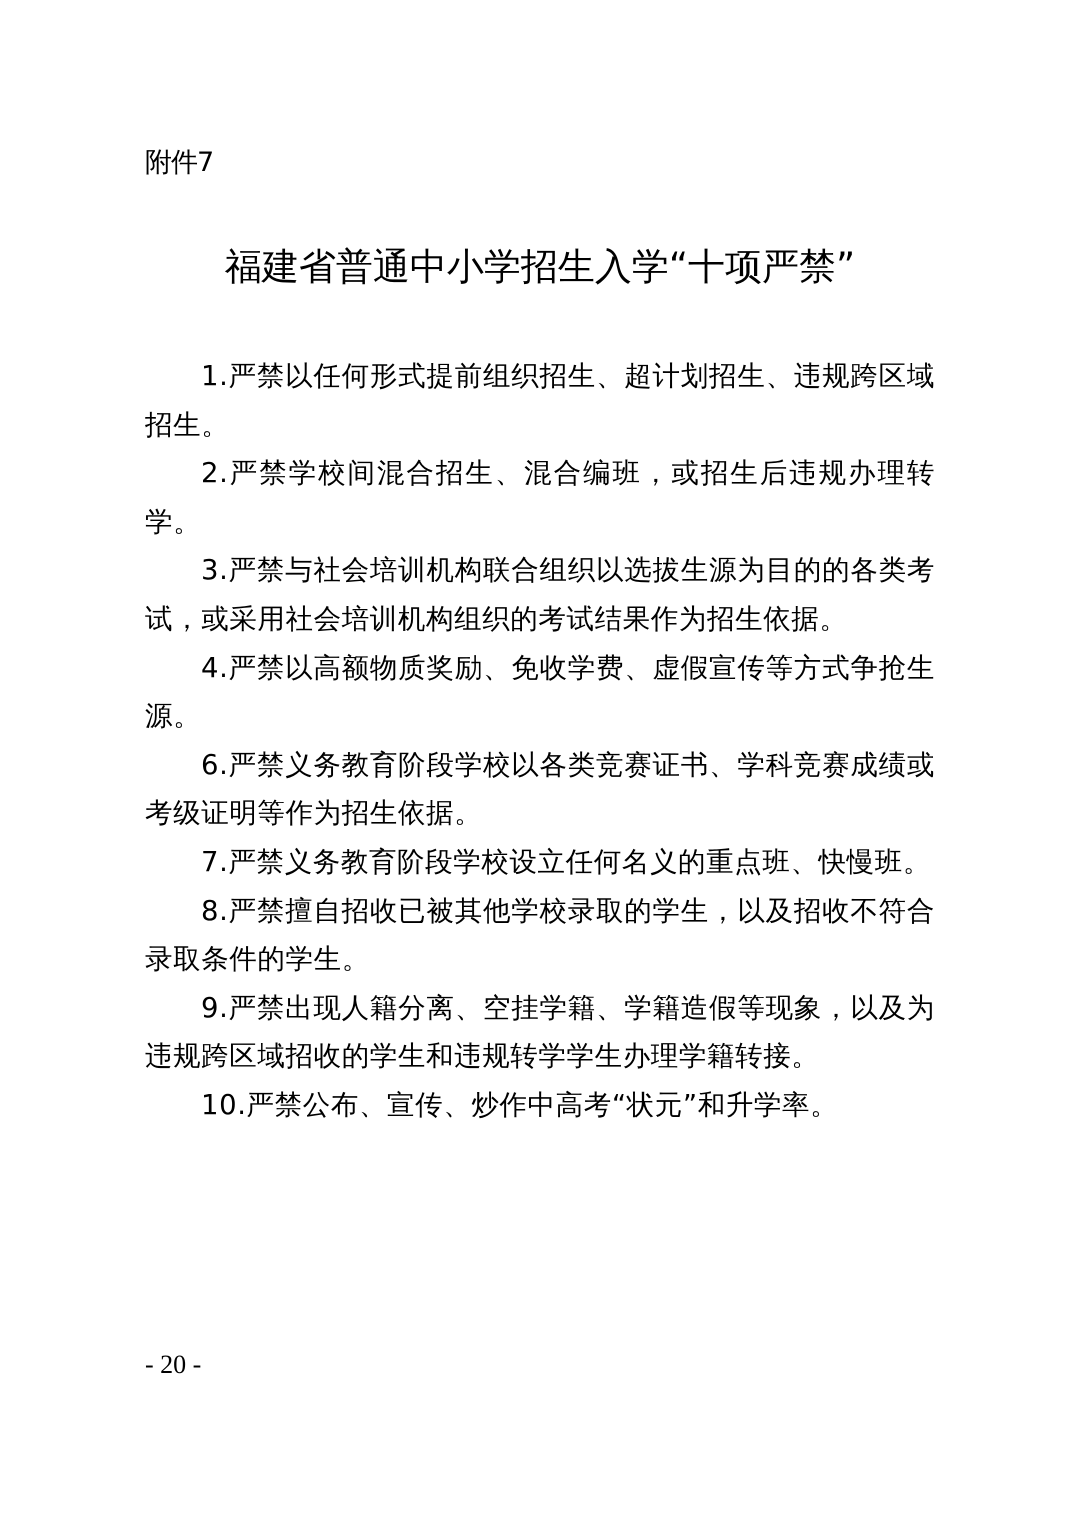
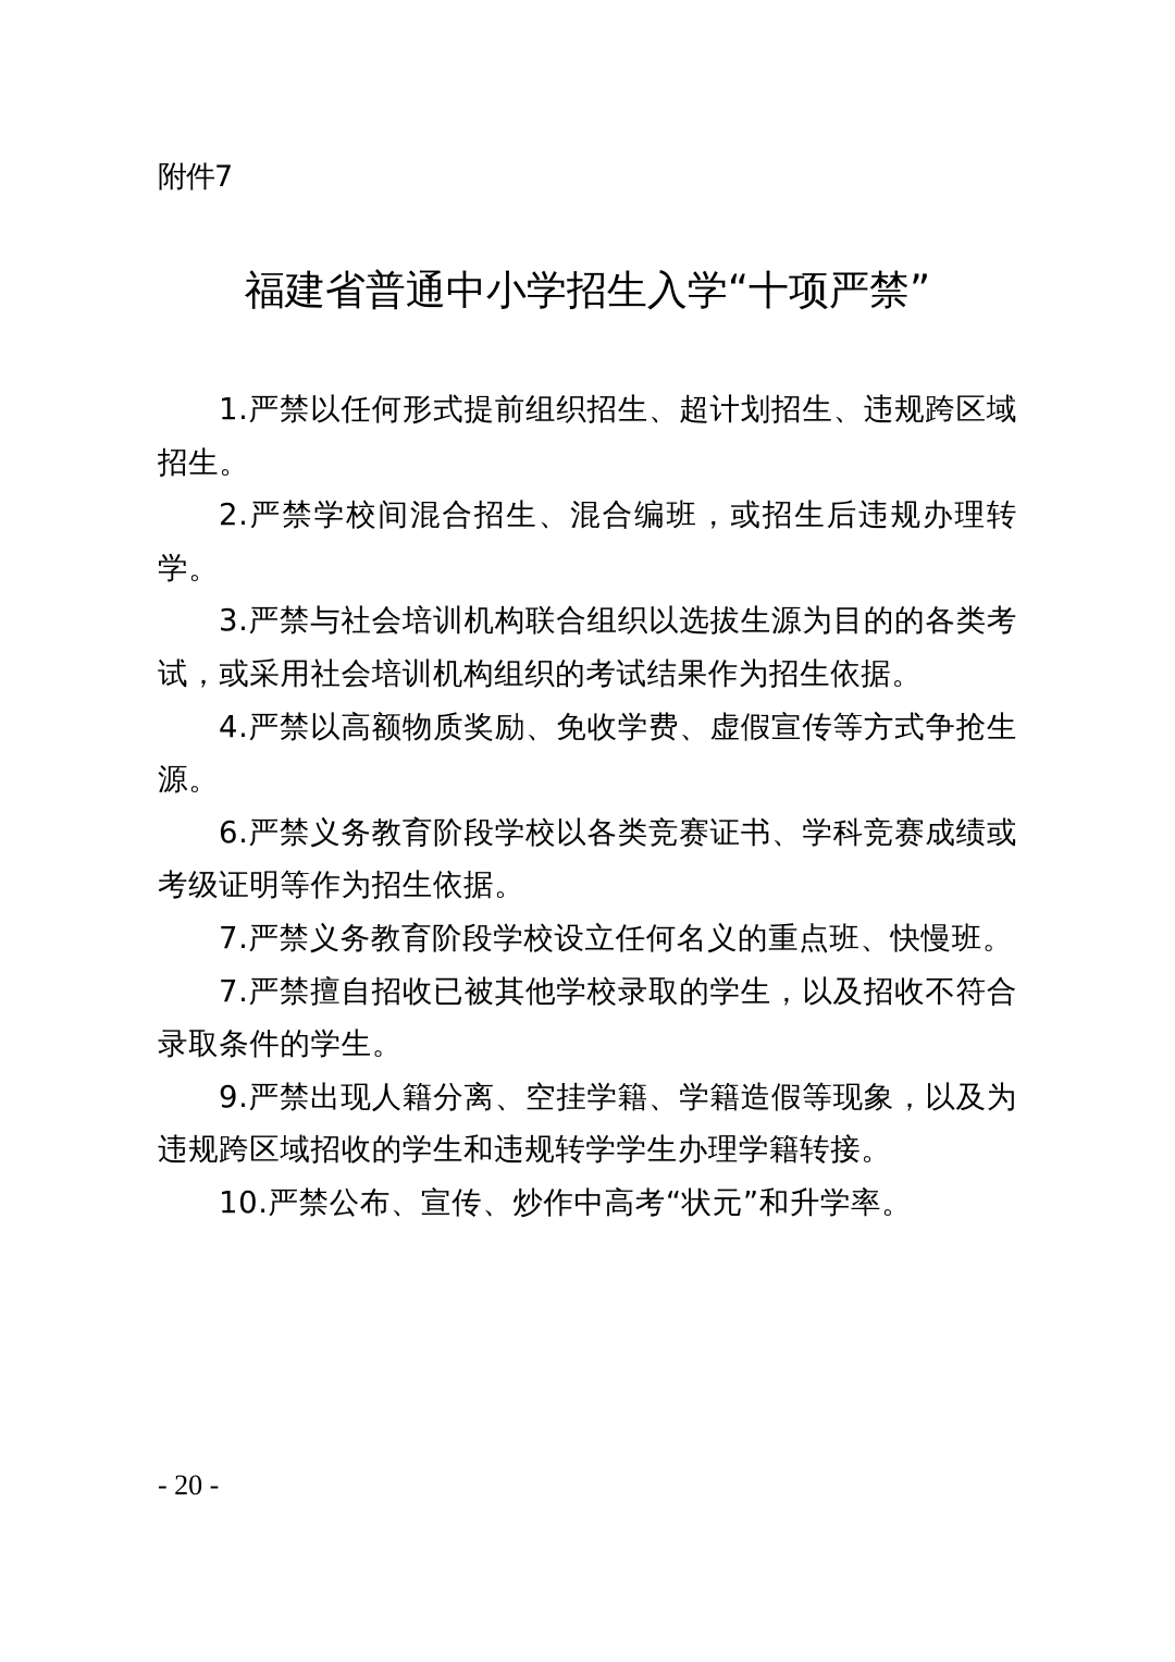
  附件7
  福建省普通中小学招生入学“十项严禁”
  1.严禁以任何形式提前组织招生、超计划招生、违规跨区域招生。
  2.严禁学校间混合招生、混合编班，或招生后违规办理转学。
  3.严禁与社会培训机构联合组织以选拔生源为目的的各类考试，或采用社会培训机构组织的考试结果作为招生依据。
  4.严禁以高额物质奖励、免收学费、虚假宣传等方式争抢生源。
  6.严禁义务教育阶段学校以各类竞赛证书、学科竞赛成绩或考级证明等作为招生依据。
  7.严禁义务教育阶段学校设立任何名义的重点班、快慢班。
- 8.严禁擅自招收已被其他学校录取的学生，以及招收不符合录取条件的学生。
+ 7.严禁擅自招收已被其他学校录取的学生，以及招收不符合录取条件的学生。
  9.严禁出现人籍分离、空挂学籍、学籍造假等现象，以及为违规跨区域招收的学生和违规转学学生办理学籍转接。
  10.严禁公布、宣传、炒作中高考“状元”和升学率。
  - 20 -
